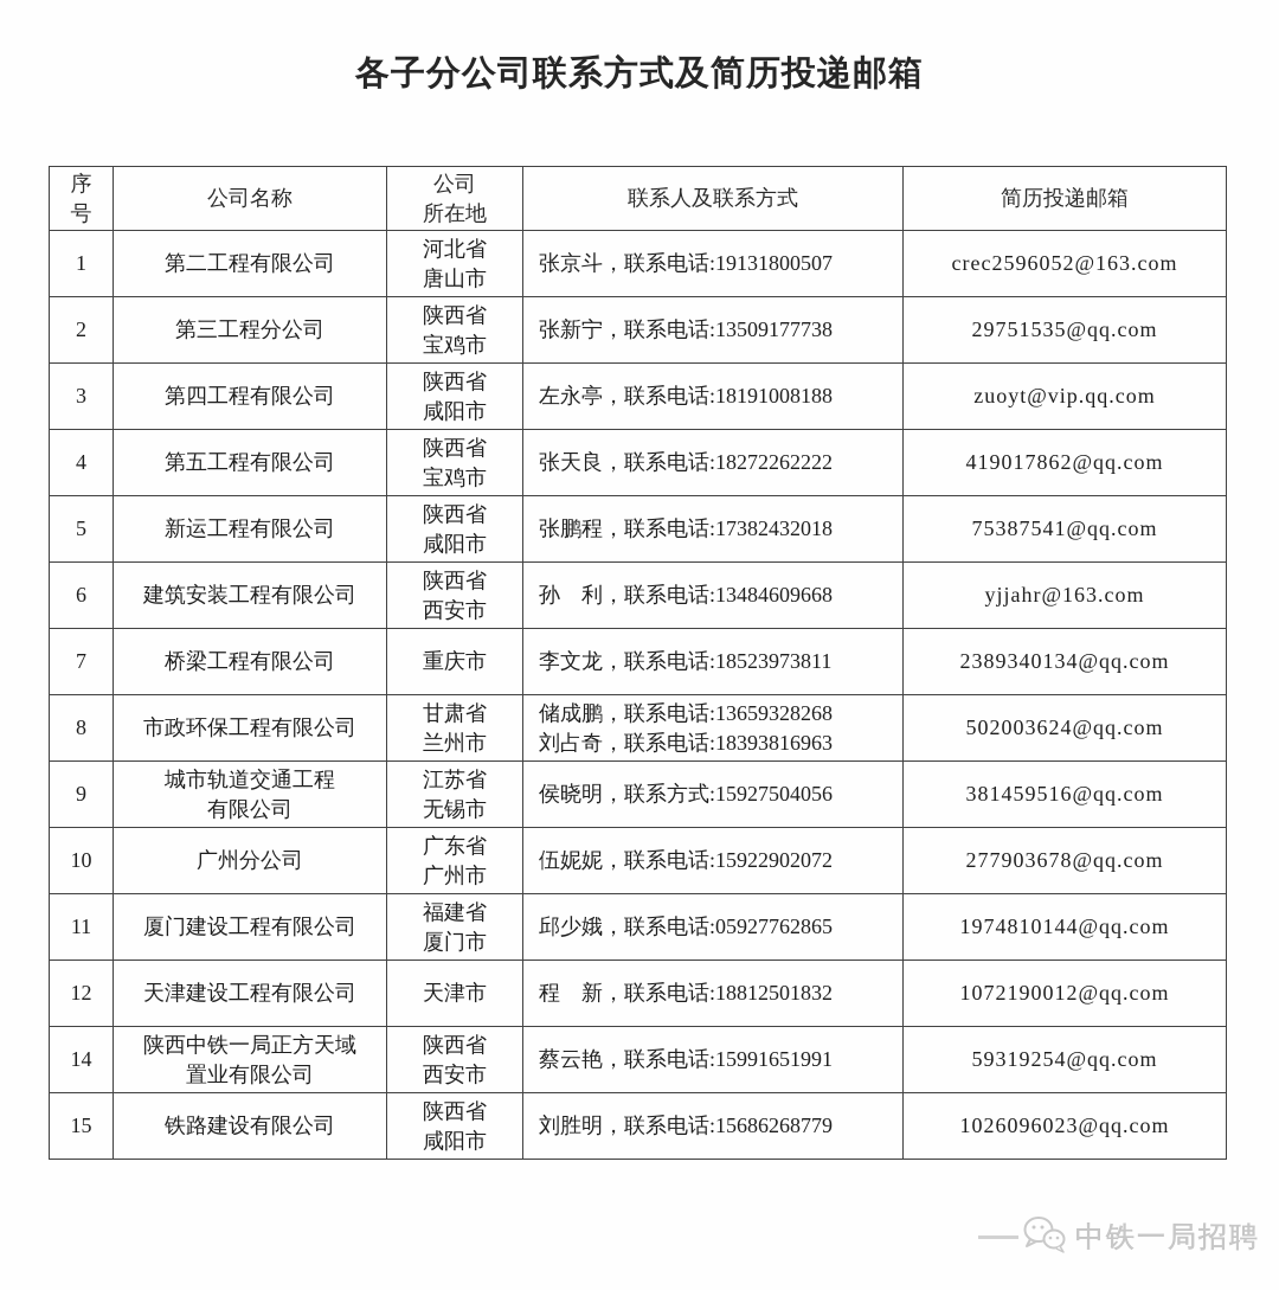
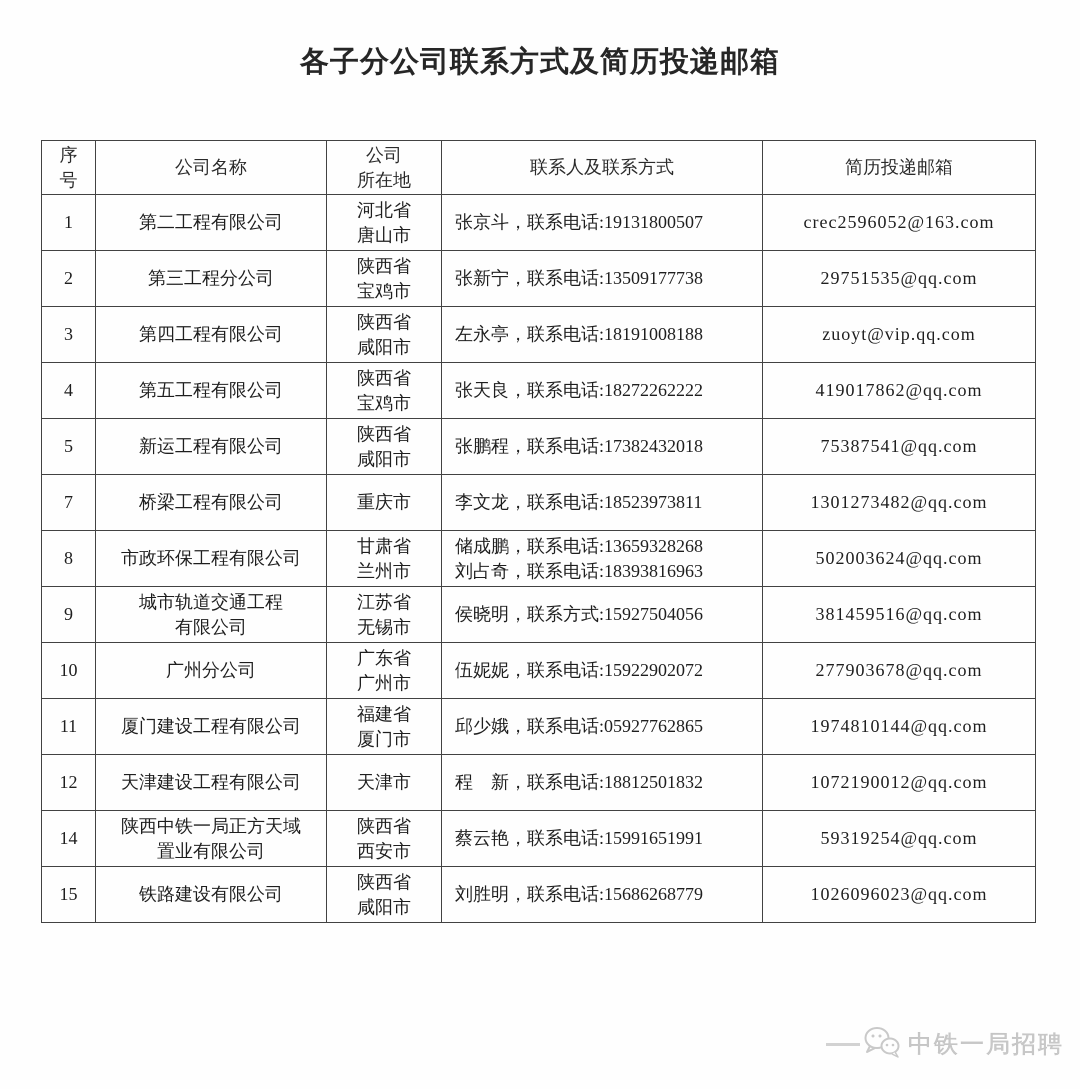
  各子分公司联系方式及简历投递邮箱
  序号	公司名称	公司所在地	联系人及联系方式	简历投递邮箱
  1	第二工程有限公司	河北省唐山市	张京斗，联系电话:19131800507	crec2596052@163.com
  2	第三工程分公司	陕西省宝鸡市	张新宁，联系电话:13509177738	29751535@qq.com
  3	第四工程有限公司	陕西省咸阳市	左永亭，联系电话:18191008188	zuoyt@vip.qq.com
  4	第五工程有限公司	陕西省宝鸡市	张天良，联系电话:18272262222	419017862@qq.com
  5	新运工程有限公司	陕西省咸阳市	张鹏程，联系电话:17382432018	75387541@qq.com
- 6	建筑安装工程有限公司	陕西省西安市	孙 利，联系电话:13484609668	yjjahr@163.com
- 7	桥梁工程有限公司	重庆市	李文龙，联系电话:18523973811	2389340134@qq.com
+ 7	桥梁工程有限公司	重庆市	李文龙，联系电话:18523973811	1301273482@qq.com
  8	市政环保工程有限公司	甘肃省兰州市	储成鹏，联系电话:13659328268刘占奇，联系电话:18393816963	502003624@qq.com
  9	城市轨道交通工程有限公司	江苏省无锡市	侯晓明，联系方式:15927504056	381459516@qq.com
  10	广州分公司	广东省广州市	伍妮妮，联系电话:15922902072	277903678@qq.com
  11	厦门建设工程有限公司	福建省厦门市	邱少娥，联系电话:05927762865	1974810144@qq.com
  12	天津建设工程有限公司	天津市	程 新，联系电话:18812501832	1072190012@qq.com
  14	陕西中铁一局正方天域置业有限公司	陕西省西安市	蔡云艳，联系电话:15991651991	59319254@qq.com
  15	铁路建设有限公司	陕西省咸阳市	刘胜明，联系电话:15686268779	1026096023@qq.com
  中铁一局招聘
